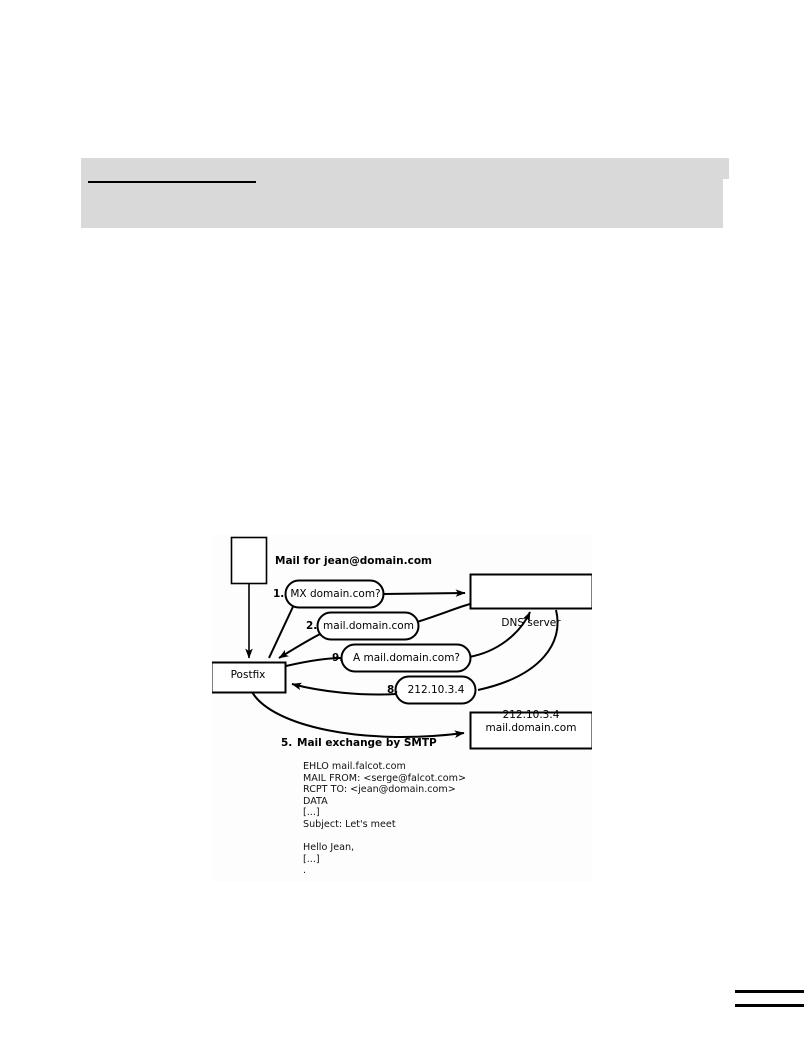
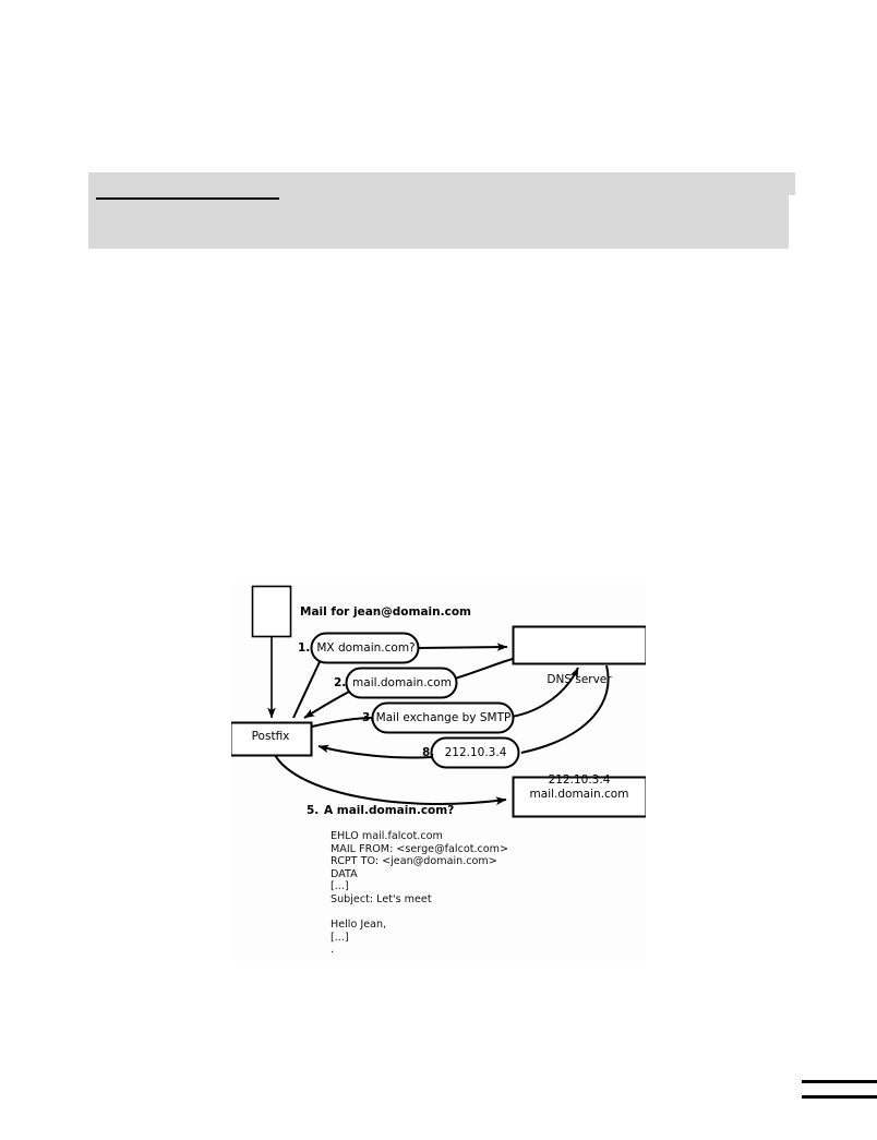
  Mail for jean@domain.com
  DNS server
  Postfix
  212.10.3.4
  mail.domain.com
  1.
  MX domain.com?
  2.
  mail.domain.com
- 9.
+ 3.
- A mail.domain.com?
+ Mail exchange by SMTP
  8.
  212.10.3.4
  5.
- Mail exchange by SMTP
+ A mail.domain.com?
  EHLO mail.falcot.com
  MAIL FROM: <serge@falcot.com>
  RCPT TO: <jean@domain.com>
  DATA
  [...]
  Subject: Let's meet
  Hello Jean,
  [...]
  .
